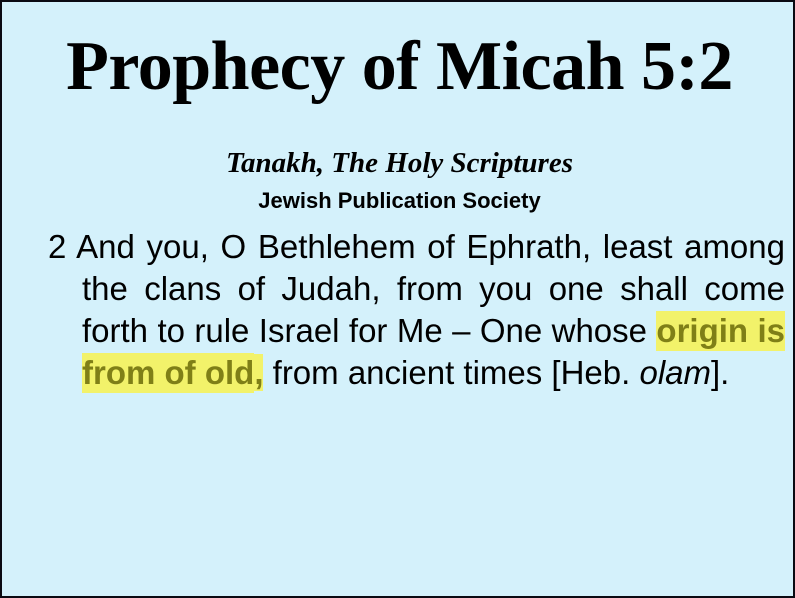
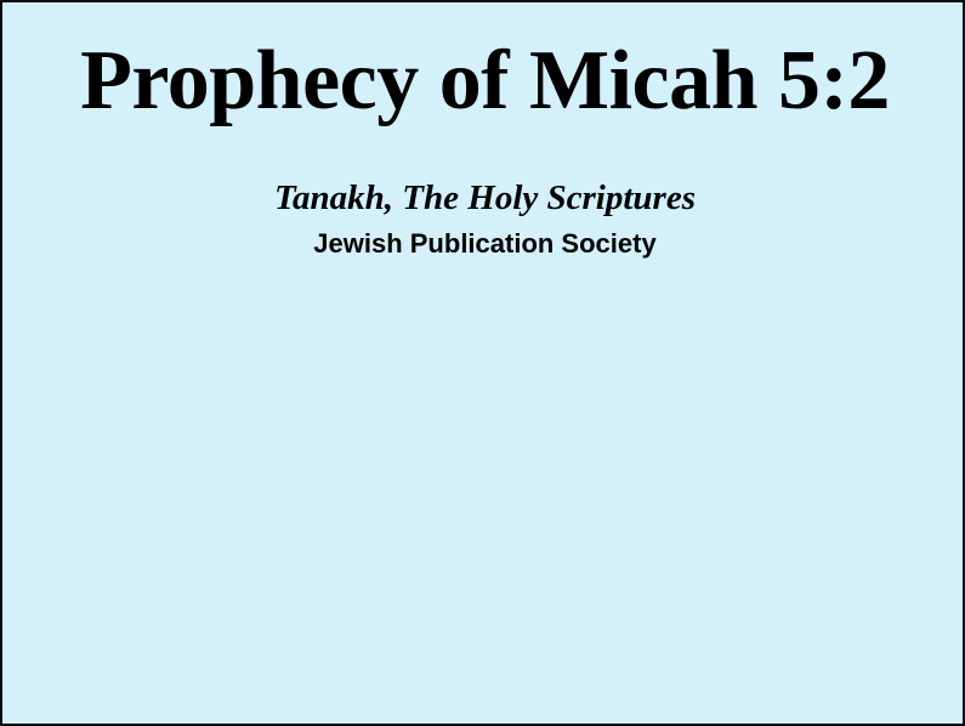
  Prophecy of Micah 5:2
  Tanakh, The Holy Scriptures
  Jewish Publication Society
- 2 And you, O Bethlehem of Ephrath, least among the clans of Judah, from you one shall come forth to rule Israel for Me – One whose origin is from of old, from ancient times [Heb. olam].
